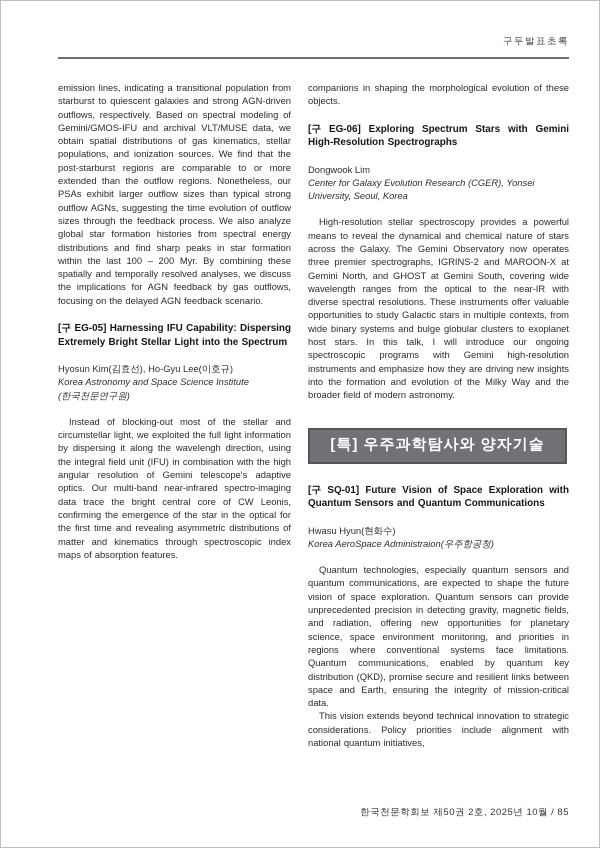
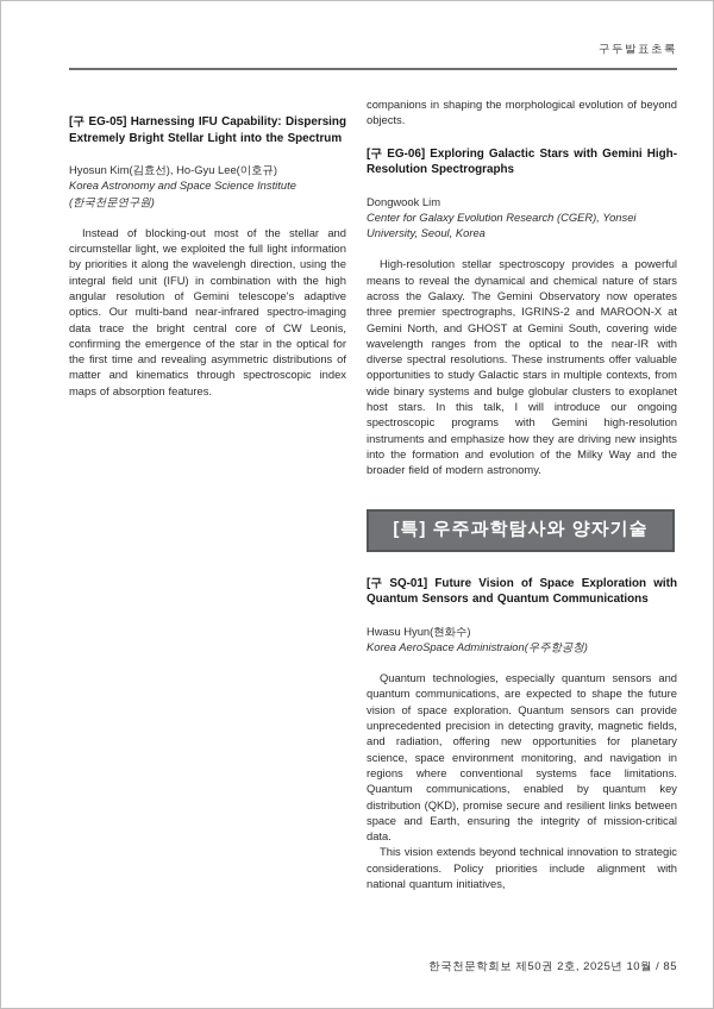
  구두발표초록
- emission lines, indicating a transitional population from starburst to quiescent galaxies and strong AGN-driven outflows, respectively. Based on spectral modeling of Gemini/GMOS-IFU and archival VLT/MUSE data, we obtain spatial distributions of gas kinematics, stellar populations, and ionization sources. We find that the post-starburst regions are comparable to or more extended than the outflow regions. Nonetheless, our PSAs exhibit larger outflow sizes than typical strong outflow AGNs, suggesting the time evolution of outflow sizes through the feedback process. We also analyze global star formation histories from spectral energy distributions and find sharp peaks in star formation within the last 100 – 200 Myr. By combining these spatially and temporally resolved analyses, we discuss the implications for AGN feedback by gas outflows, focusing on the delayed AGN feedback scenario.
  [구 EG-05] Harnessing IFU Capability: Dispersing Extremely Bright Stellar Light into the Spectrum
  Hyosun Kim(김효선), Ho-Gyu Lee(이호규)
  Korea Astronomy and Space Science Institute
  (한국천문연구원)
- Instead of blocking-out most of the stellar and circumstellar light, we exploited the full light information by dispersing it along the wavelengh direction, using the integral field unit (IFU) in combination with the high angular resolution of Gemini telescope's adaptive optics. Our multi-band near-infrared spectro-imaging data trace the bright central core of CW Leonis, confirming the emergence of the star in the optical for the first time and revealing asymmetric distributions of matter and kinematics through spectroscopic index maps of absorption features.
+ Instead of blocking-out most of the stellar and circumstellar light, we exploited the full light information by priorities it along the wavelengh direction, using the integral field unit (IFU) in combination with the high angular resolution of Gemini telescope's adaptive optics. Our multi-band near-infrared spectro-imaging data trace the bright central core of CW Leonis, confirming the emergence of the star in the optical for the first time and revealing asymmetric distributions of matter and kinematics through spectroscopic index maps of absorption features.
- companions in shaping the morphological evolution of these objects.
+ companions in shaping the morphological evolution of beyond objects.
- [구 EG-06] Exploring Spectrum Stars with Gemini High-Resolution Spectrographs
+ [구 EG-06] Exploring Galactic Stars with Gemini High-Resolution Spectrographs
  Dongwook Lim
  Center for Galaxy Evolution Research (CGER), Yonsei University, Seoul, Korea
  High-resolution stellar spectroscopy provides a powerful means to reveal the dynamical and chemical nature of stars across the Galaxy. The Gemini Observatory now operates three premier spectrographs, IGRINS-2 and MAROON-X at Gemini North, and GHOST at Gemini South, covering wide wavelength ranges from the optical to the near-IR with diverse spectral resolutions. These instruments offer valuable opportunities to study Galactic stars in multiple contexts, from wide binary systems and bulge globular clusters to exoplanet host stars. In this talk, I will introduce our ongoing spectroscopic programs with Gemini high-resolution instruments and emphasize how they are driving new insights into the formation and evolution of the Milky Way and the broader field of modern astronomy.
  [특] 우주과학탐사와 양자기술
  [구 SQ-01] Future Vision of Space Exploration with Quantum Sensors and Quantum Communications
  Hwasu Hyun(현화수)
  Korea AeroSpace Administraion(우주항공청)
- Quantum technologies, especially quantum sensors and quantum communications, are expected to shape the future vision of space exploration. Quantum sensors can provide unprecedented precision in detecting gravity, magnetic fields, and radiation, offering new opportunities for planetary science, space environment monitoring, and priorities in regions where conventional systems face limitations. Quantum communications, enabled by quantum key distribution (QKD), promise secure and resilient links between space and Earth, ensuring the integrity of mission-critical data.
+ Quantum technologies, especially quantum sensors and quantum communications, are expected to shape the future vision of space exploration. Quantum sensors can provide unprecedented precision in detecting gravity, magnetic fields, and radiation, offering new opportunities for planetary science, space environment monitoring, and navigation in regions where conventional systems face limitations. Quantum communications, enabled by quantum key distribution (QKD), promise secure and resilient links between space and Earth, ensuring the integrity of mission-critical data.
  This vision extends beyond technical innovation to strategic considerations. Policy priorities include alignment with national quantum initiatives,
  한국천문학회보 제50권 2호, 2025년 10월 / 85
